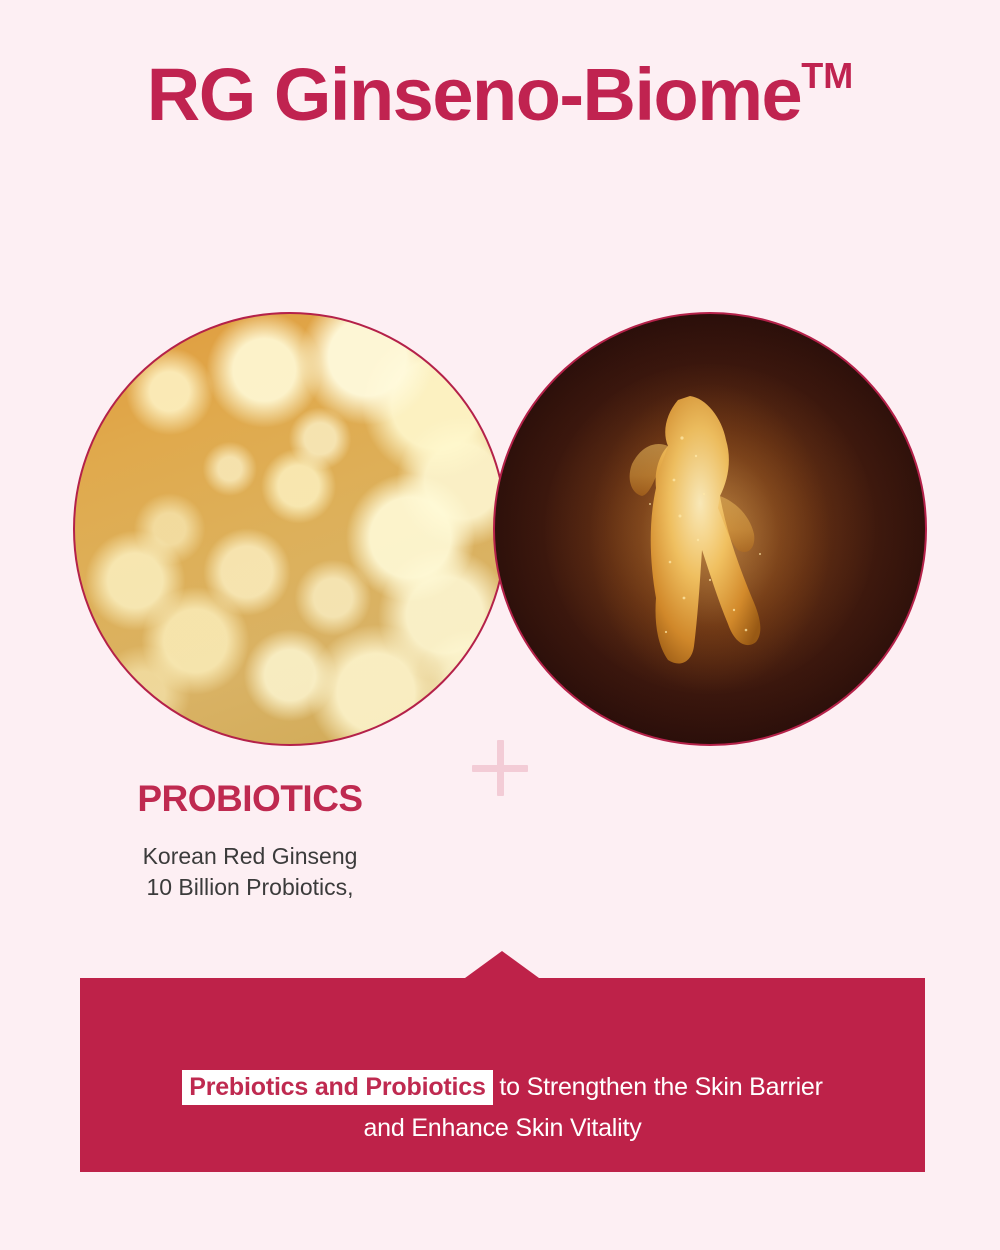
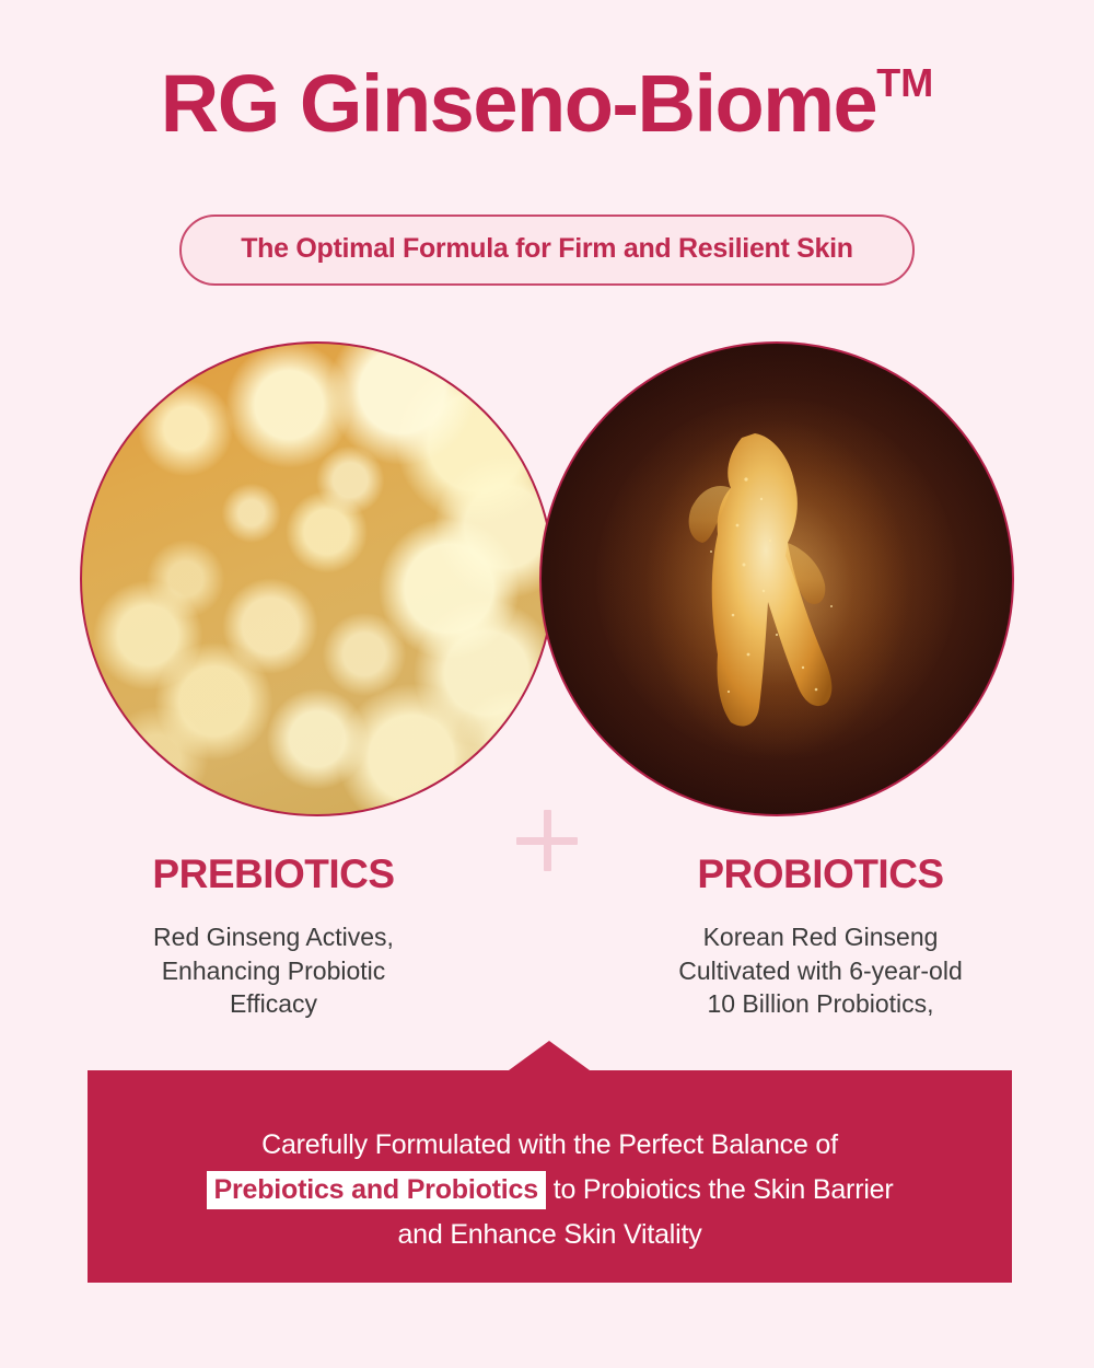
  RG Ginseno-BiomeTM
+ The Optimal Formula for Firm and Resilient Skin
+ PREBIOTICS
+ Red Ginseng Actives,
+ Enhancing Probiotic
+ Efficacy
  PROBIOTICS
  Korean Red Ginseng
+ Cultivated with 6-year-old
  10 Billion Probiotics,
+ Carefully Formulated with the Perfect Balance of
- Prebiotics and Probiotics to Strengthen the Skin Barrier
+ Prebiotics and Probiotics to Probiotics the Skin Barrier
  and Enhance Skin Vitality
